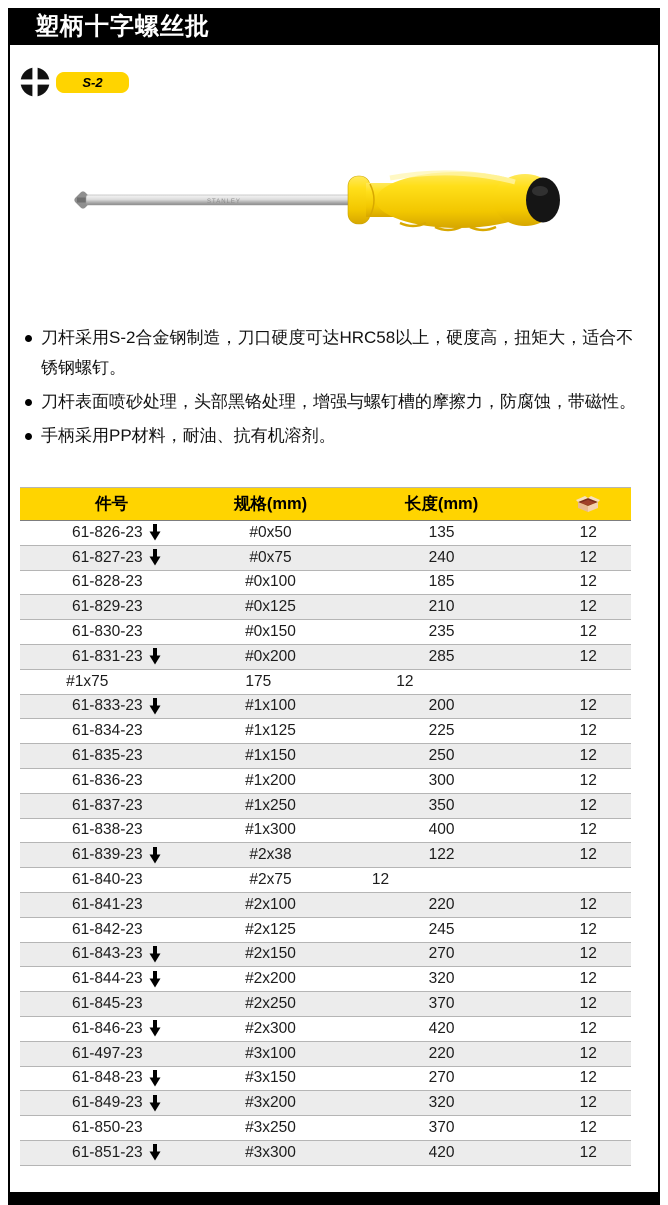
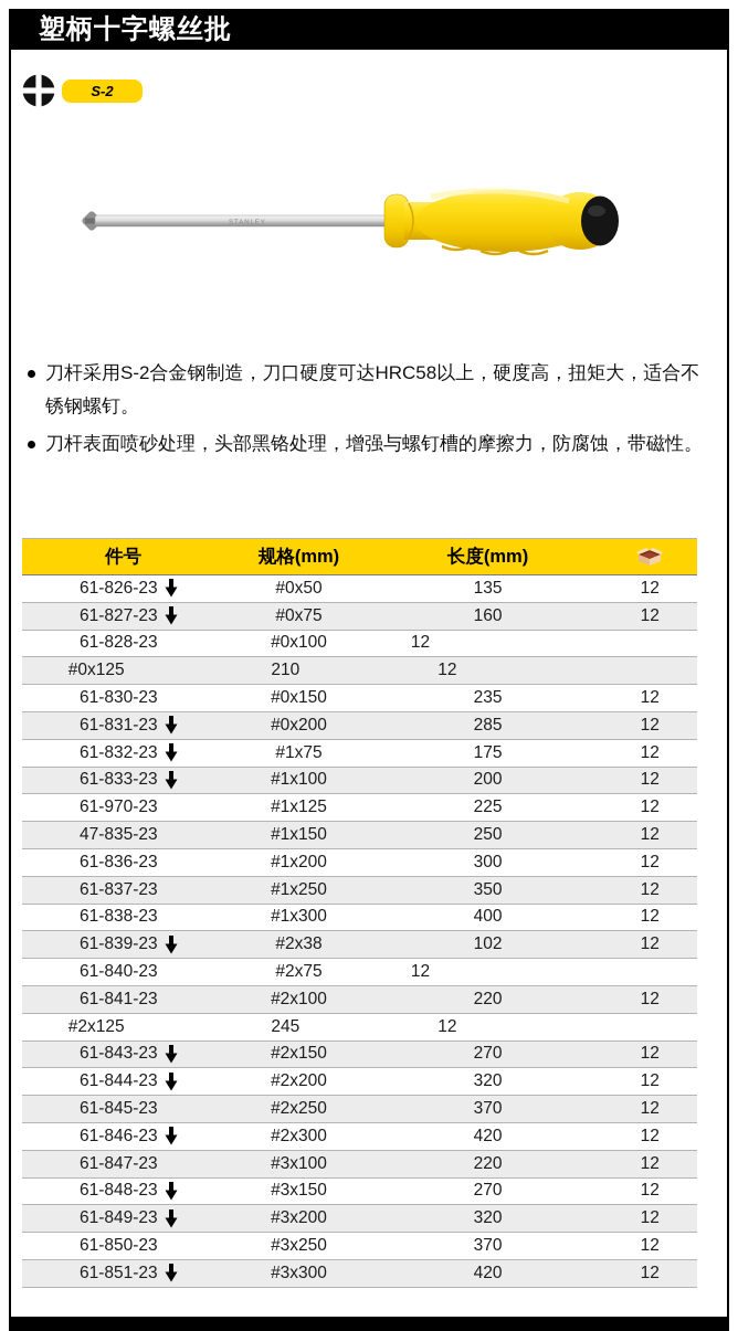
  塑柄十字螺丝批
  S-2
  刀杆采用S-2合金钢制造，刀口硬度可达HRC58以上，硬度高，扭矩大，适合不锈钢螺钉。
  刀杆表面喷砂处理，头部黑铬处理，增强与螺钉槽的摩擦力，防腐蚀，带磁性。
- 手柄采用PP材料，耐油、抗有机溶剂。
  件号
  规格(mm)
  长度(mm)
  61-826-23
  #0x50
  135
  12
  61-827-23
  #0x75
- 240
+ 160
  12
  61-828-23
  #0x100
- 185
  12
- 61-829-23
  #0x125
  210
  12
  61-830-23
  #0x150
  235
  12
  61-831-23
  #0x200
  285
  12
+ 61-832-23
  #1x75
  175
  12
  61-833-23
  #1x100
  200
  12
- 61-834-23
+ 61-970-23
  #1x125
  225
  12
- 61-835-23
+ 47-835-23
  #1x150
  250
  12
  61-836-23
  #1x200
  300
  12
  61-837-23
  #1x250
  350
  12
  61-838-23
  #1x300
  400
  12
  61-839-23
  #2x38
- 122
+ 102
  12
  61-840-23
  #2x75
  12
  61-841-23
  #2x100
  220
  12
- 61-842-23
  #2x125
  245
  12
  61-843-23
  #2x150
  270
  12
  61-844-23
  #2x200
  320
  12
  61-845-23
  #2x250
  370
  12
  61-846-23
  #2x300
  420
  12
- 61-497-23
+ 61-847-23
  #3x100
  220
  12
  61-848-23
  #3x150
  270
  12
  61-849-23
  #3x200
  320
  12
  61-850-23
  #3x250
  370
  12
  61-851-23
  #3x300
  420
  12
